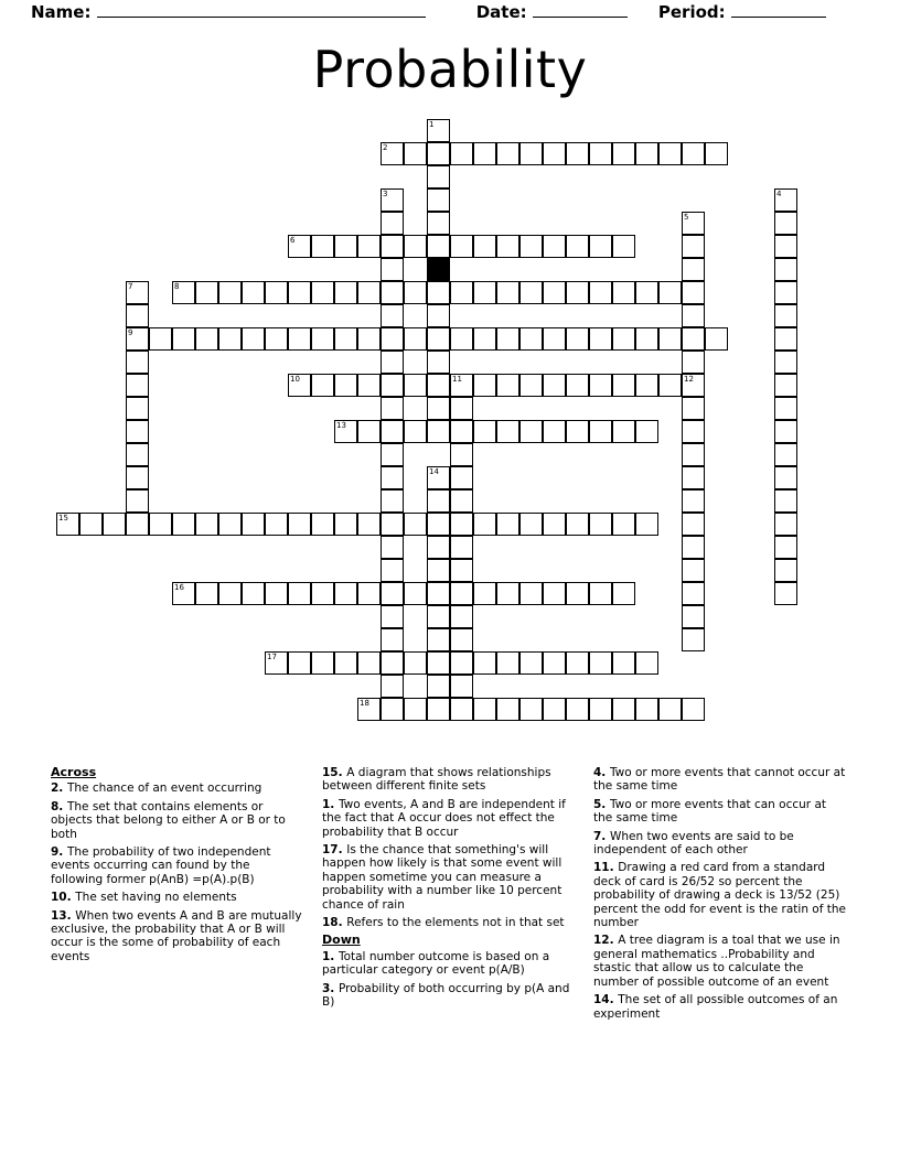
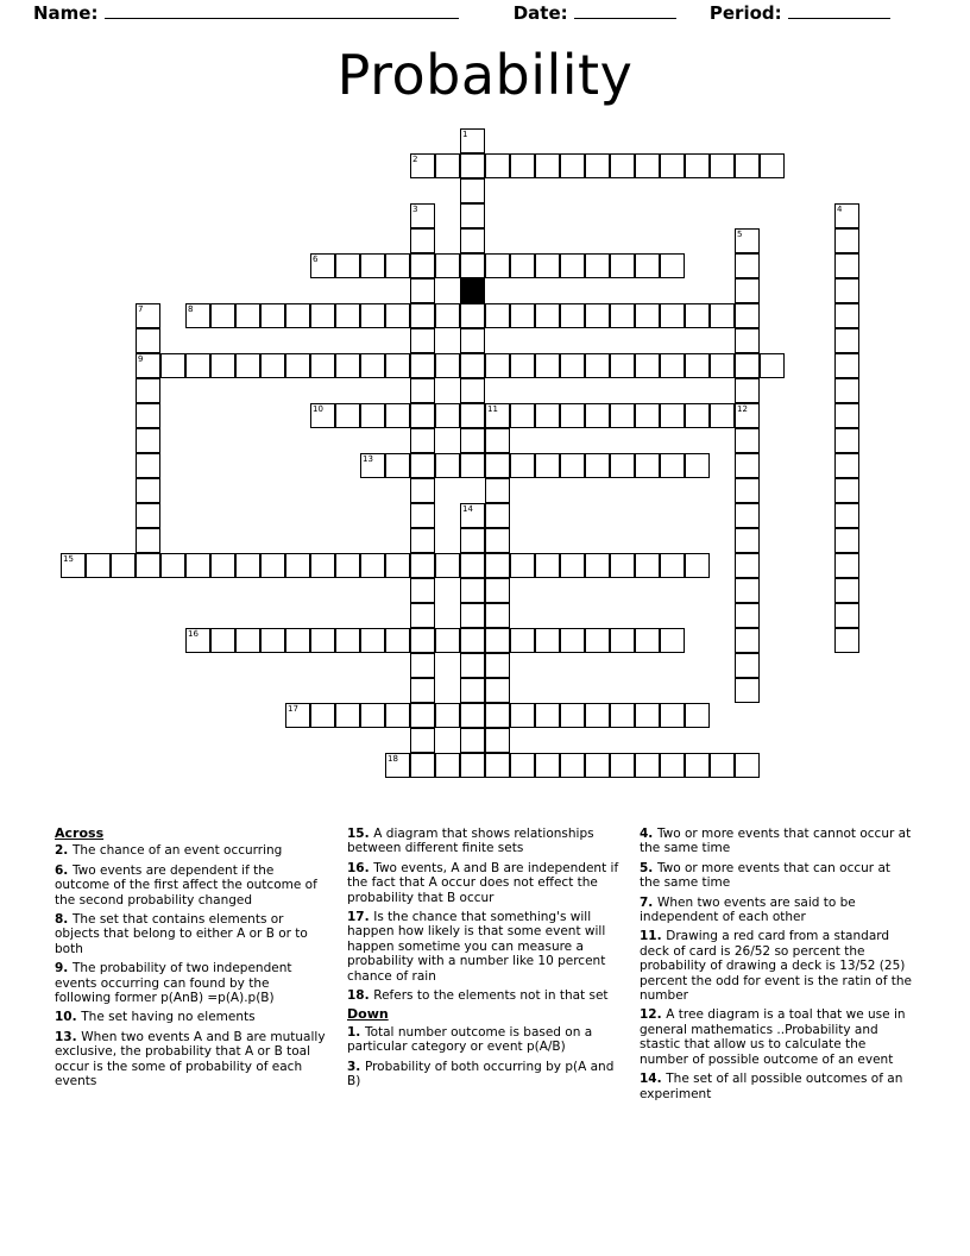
  Name:
  Date:
  Period:
  Probability
  1
  2
  3
  4
  5
  6
  7
  8
  9
  10
  11
  12
  13
  14
  15
  16
  17
  18
  Across
  2. The chance of an event occurring
+ 6. Two events are dependent if the outcome of the first affect the outcome of the second probability changed
  8. The set that contains elements or objects that belong to either A or B or to both
  9. The probability of two independent events occurring can found by the following former p(AnB) =p(A).p(B)
  10. The set having no elements
- 13. When two events A and B are mutually exclusive, the probability that A or B will occur is the some of probability of each events
+ 13. When two events A and B are mutually exclusive, the probability that A or B toal occur is the some of probability of each events
  15. A diagram that shows relationships between different finite sets
- 1. Two events, A and B are independent if the fact that A occur does not effect the probability that B occur
+ 16. Two events, A and B are independent if the fact that A occur does not effect the probability that B occur
  17. Is the chance that something's will happen how likely is that some event will happen sometime you can measure a probability with a number like 10 percent chance of rain
  18. Refers to the elements not in that set
  Down
  1. Total number outcome is based on a particular category or event p(A/B)
  3. Probability of both occurring by p(A and B)
  4. Two or more events that cannot occur at the same time
  5. Two or more events that can occur at the same time
  7. When two events are said to be independent of each other
  11. Drawing a red card from a standard deck of card is 26/52 so percent the probability of drawing a deck is 13/52 (25) percent the odd for event is the ratin of the number
  12. A tree diagram is a toal that we use in general mathematics ..Probability and stastic that allow us to calculate the number of possible outcome of an event
  14. The set of all possible outcomes of an experiment
